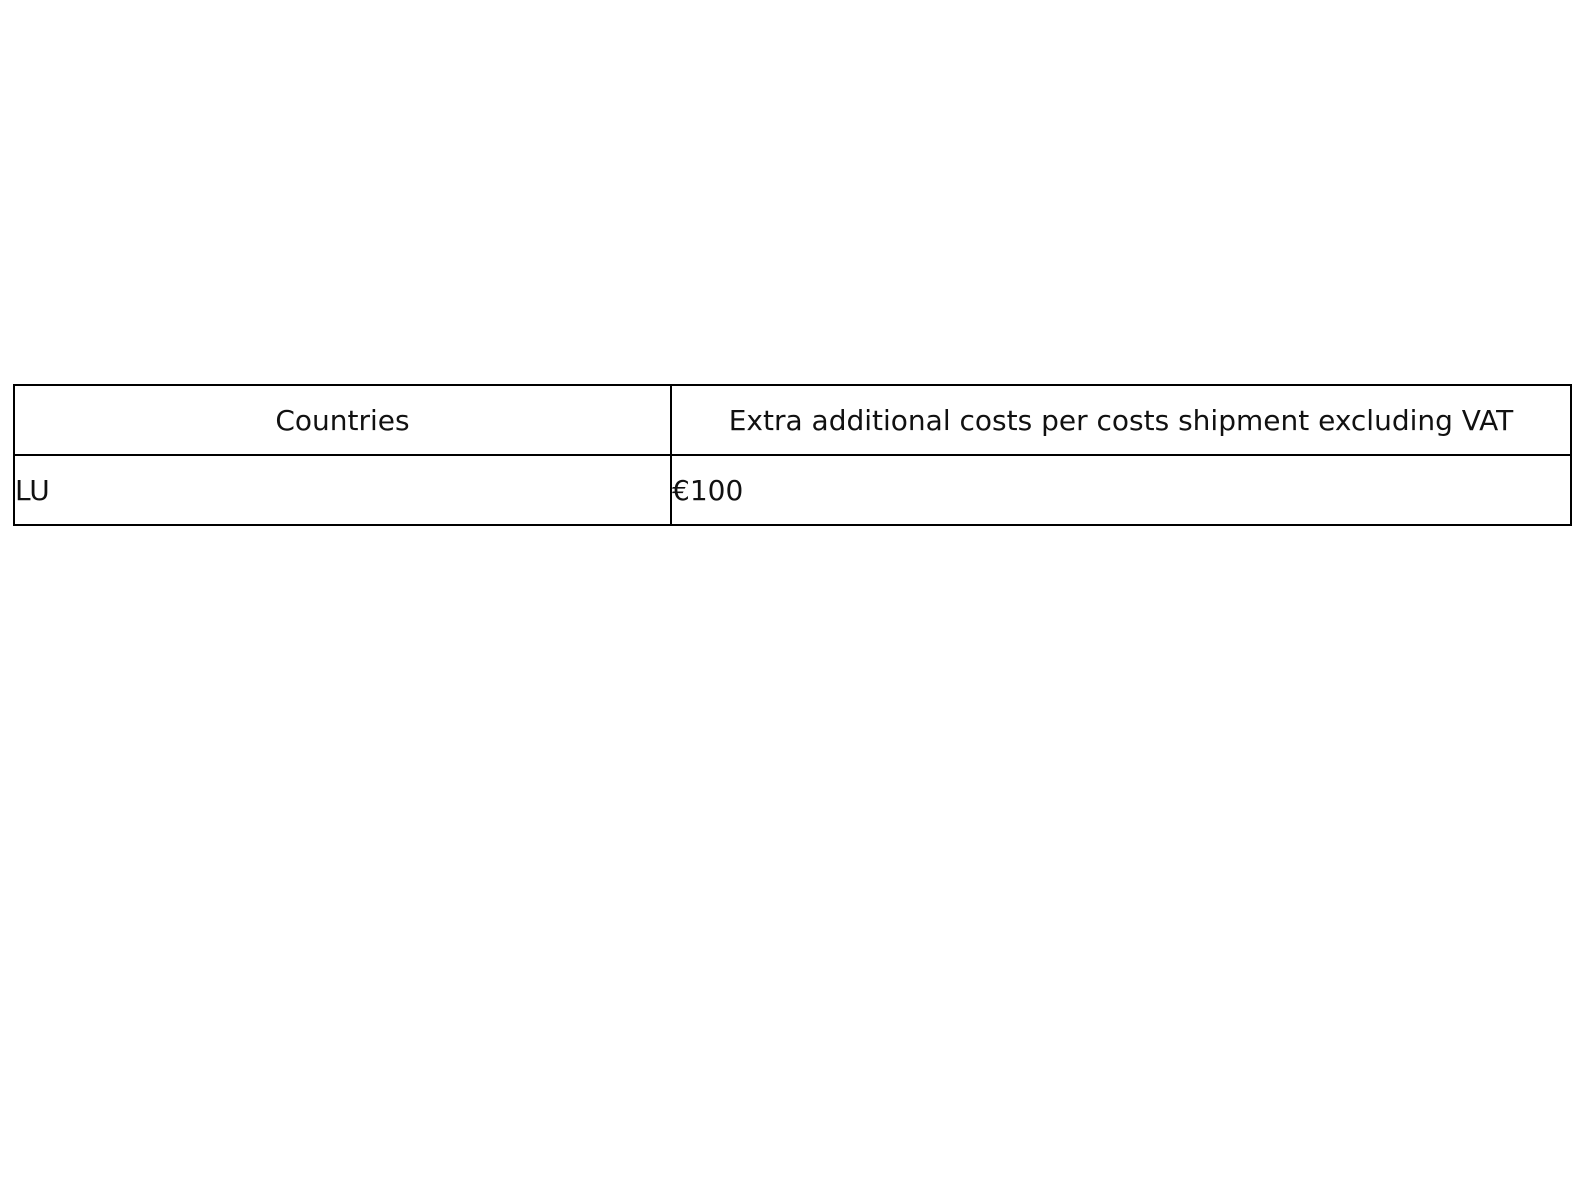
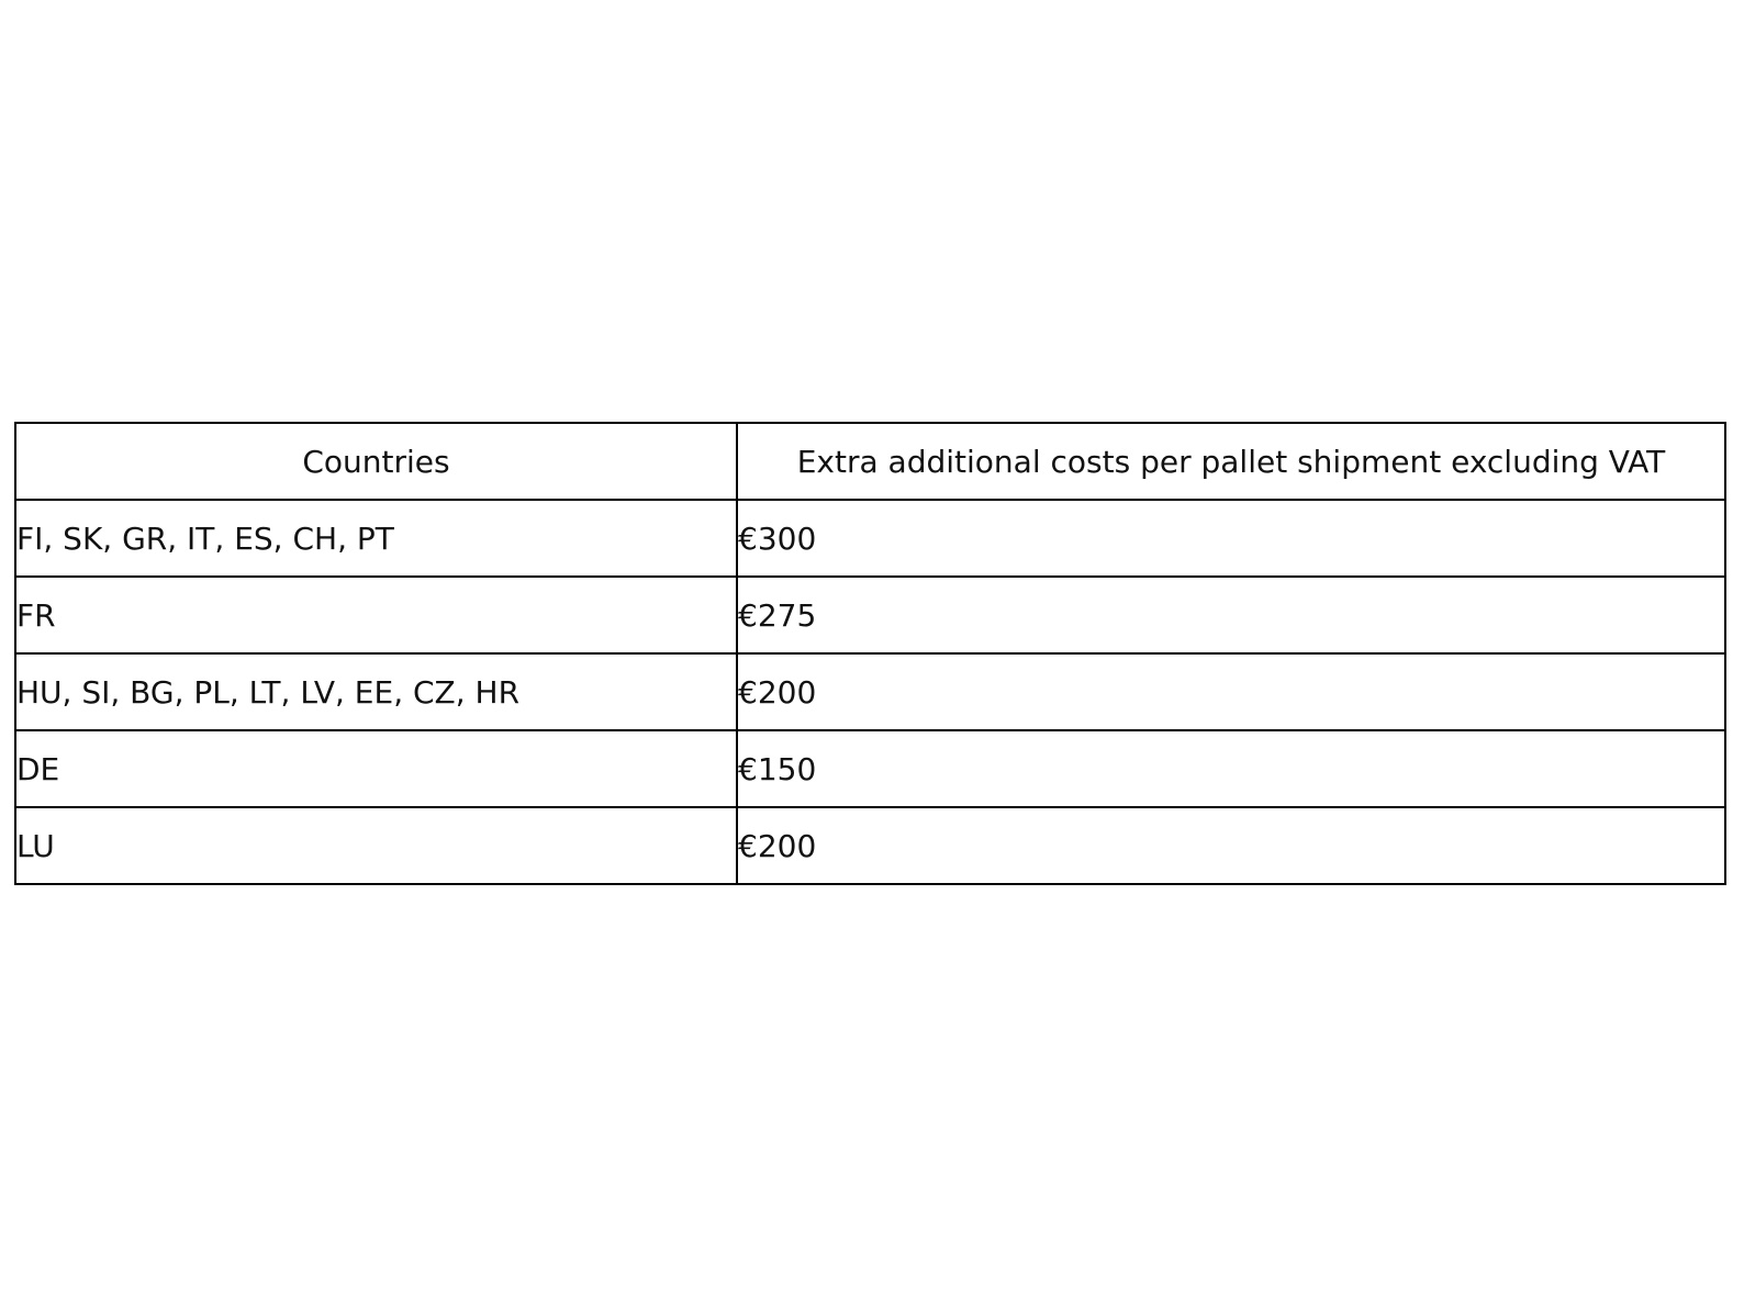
- Countries	Extra additional costs per costs shipment excluding VAT
+ Countries	Extra additional costs per pallet shipment excluding VAT
+ FI, SK, GR, IT, ES, CH, PT	€300
+ FR	€275
+ HU, SI, BG, PL, LT, LV, EE, CZ, HR	€200
+ DE	€150
- LU	€100
+ LU	€200
